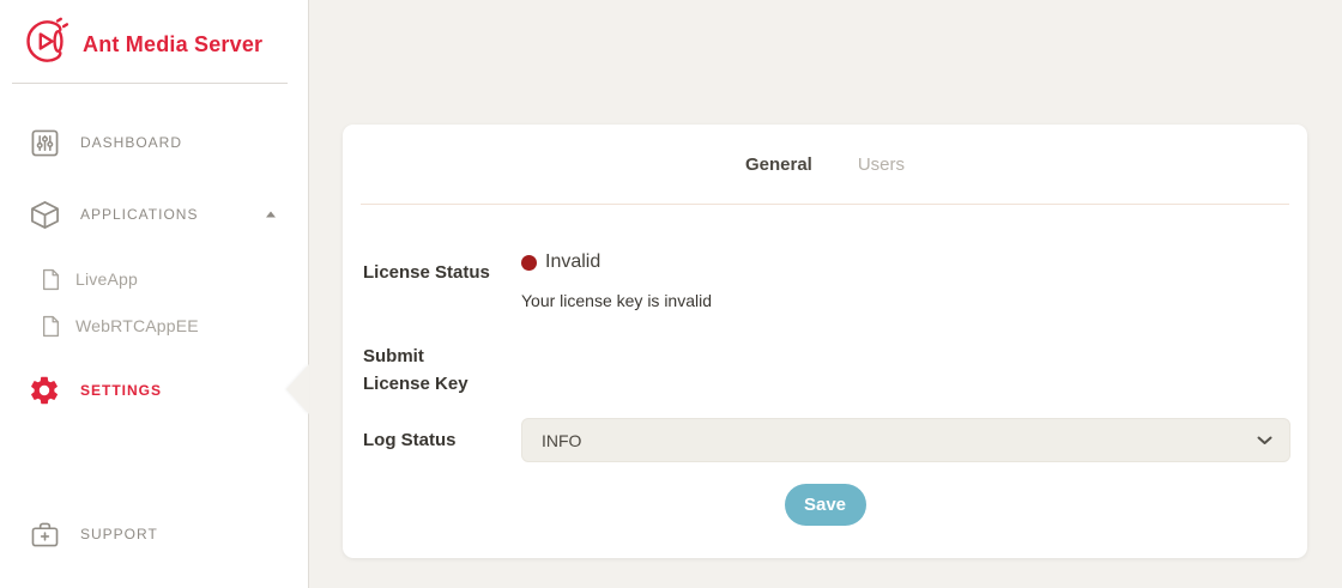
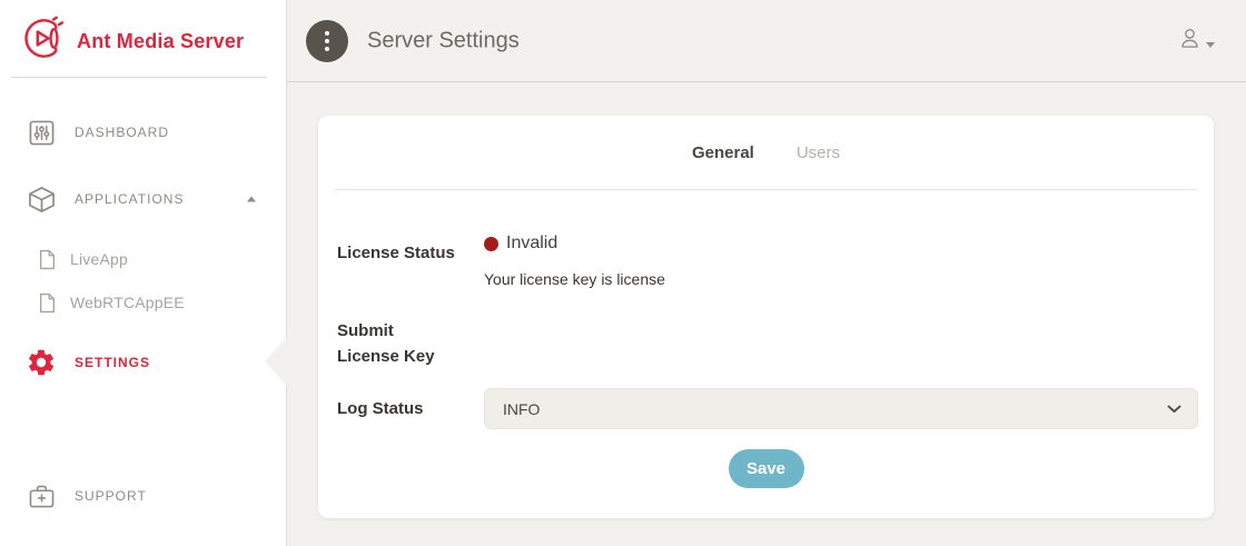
  Ant Media Server
  DASHBOARD
  APPLICATIONS
  LiveApp
  WebRTCAppEE
  SETTINGS
  SUPPORT
+ Server Settings
  General
  Users
  License Status
  Invalid
- Your license key is invalid
+ Your license key is license
  Submit License Key
  Log Status
  INFO
  Save
